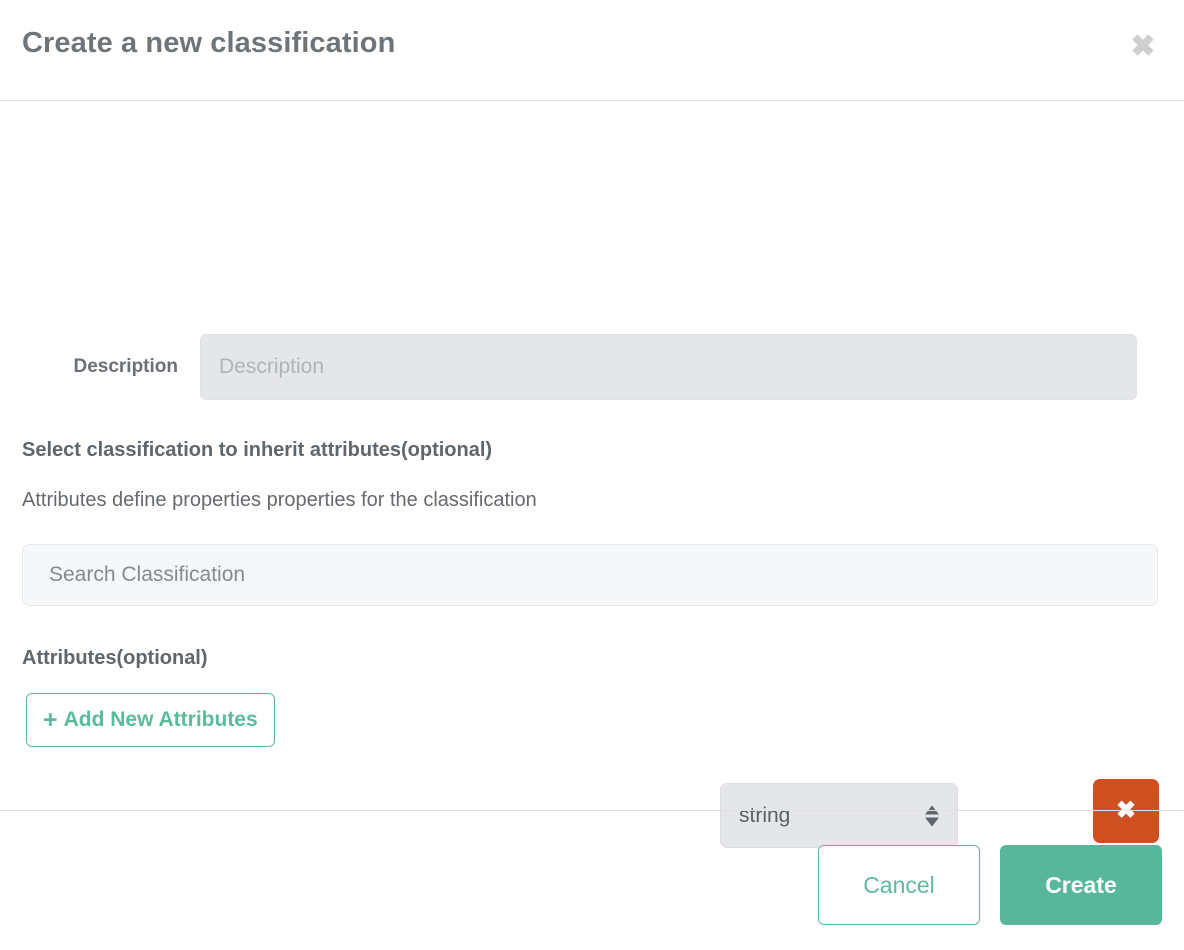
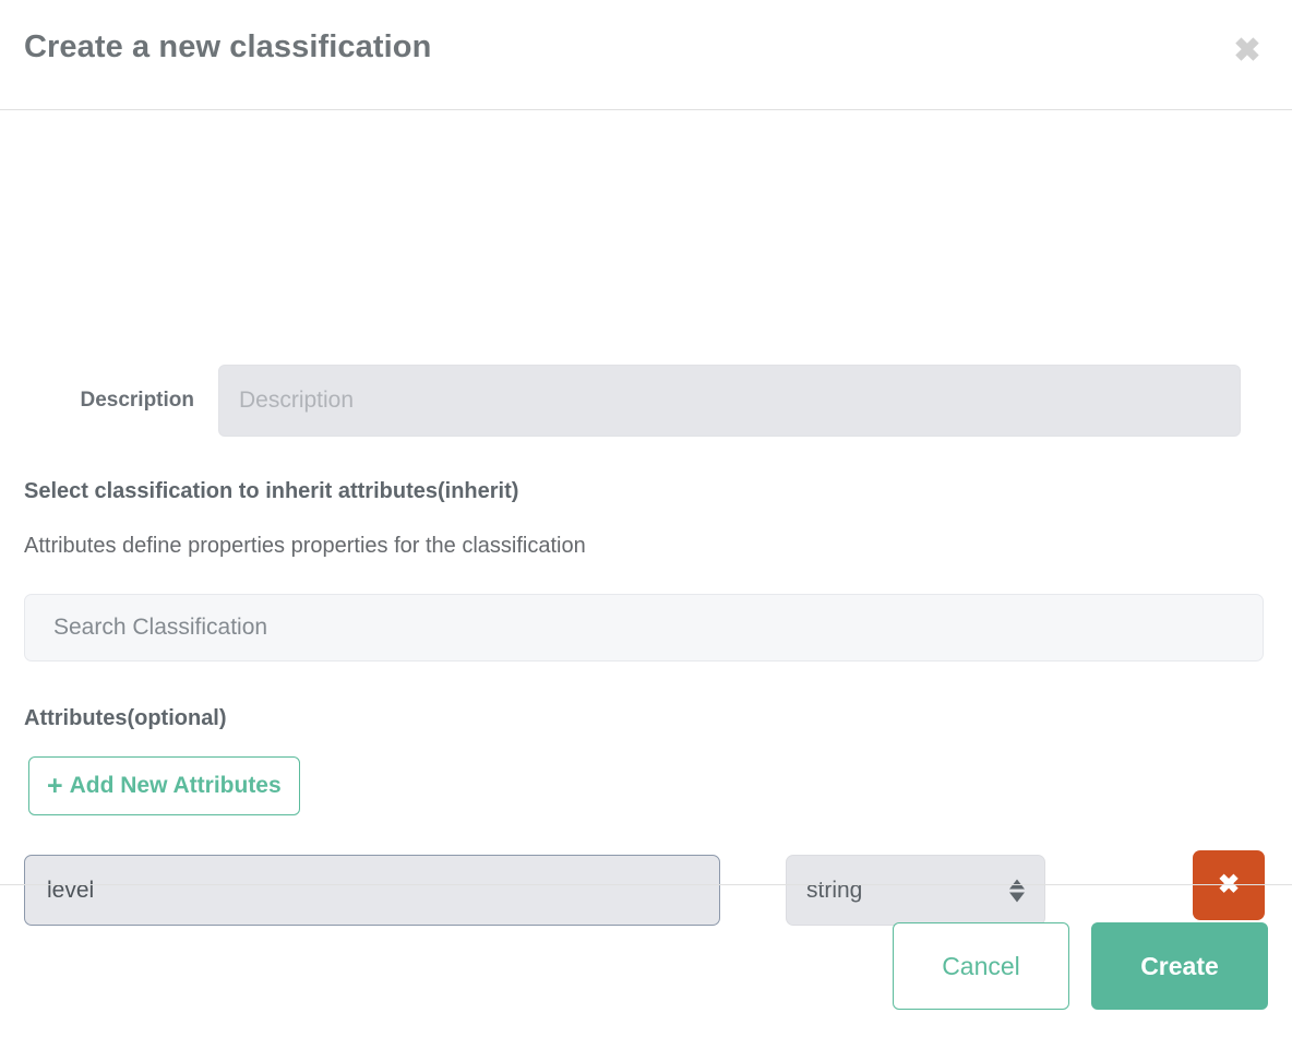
  Create a new classification
  ✖
  Description
  Description
- Select classification to inherit attributes(optional)
+ Select classification to inherit attributes(inherit)
  Attributes define properties properties for the classification
  Search Classification
  Attributes(optional)
  +
  Add New Attributes
+ level
  string
  ✖
  Cancel
  Create
